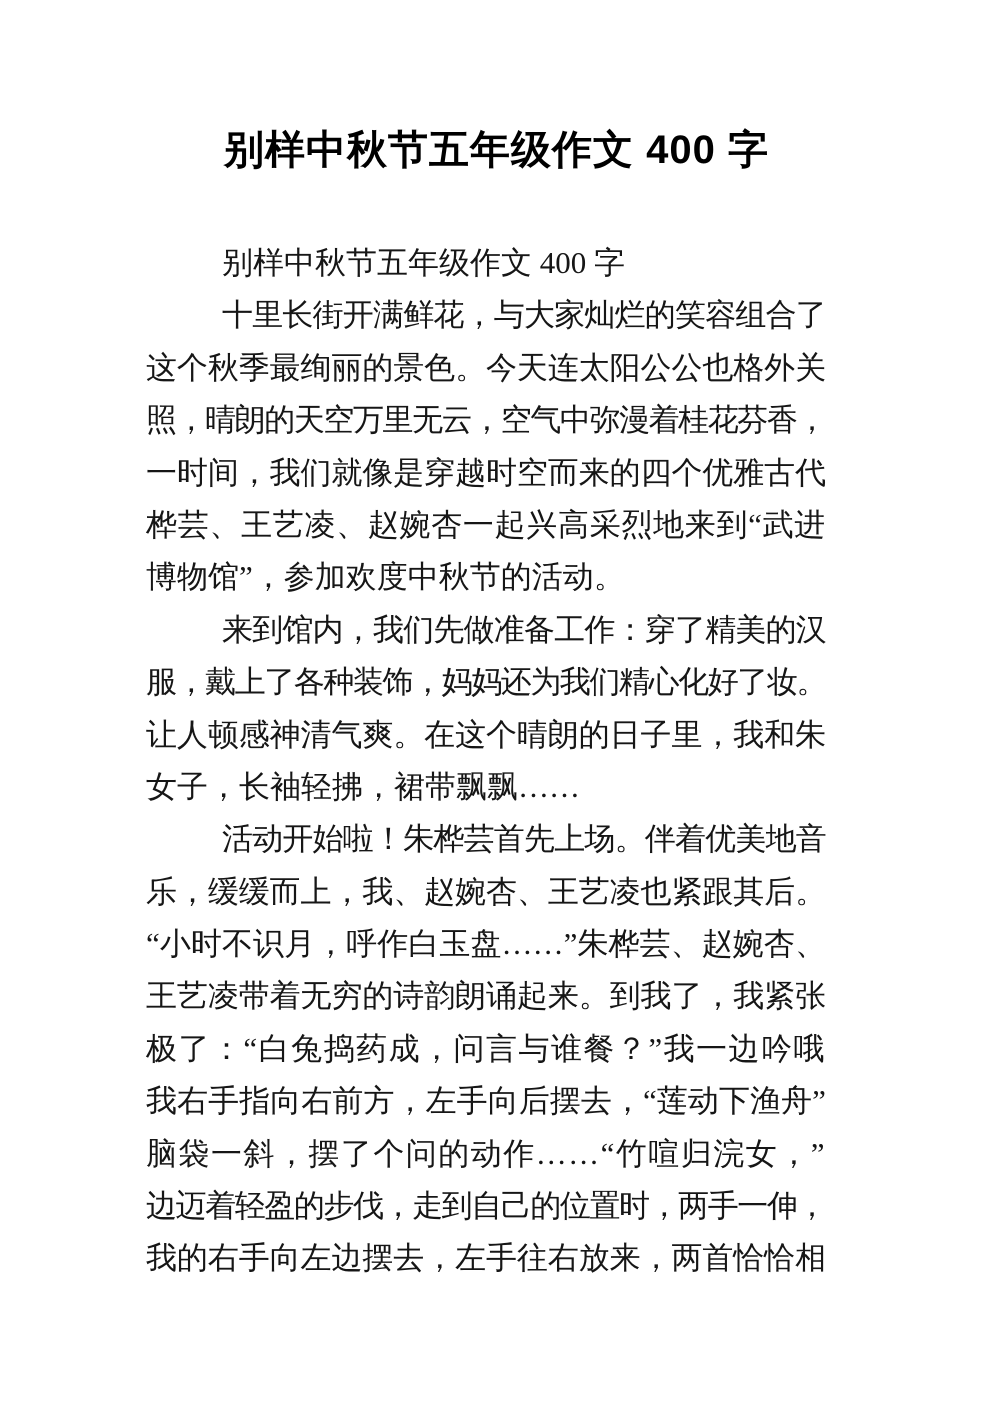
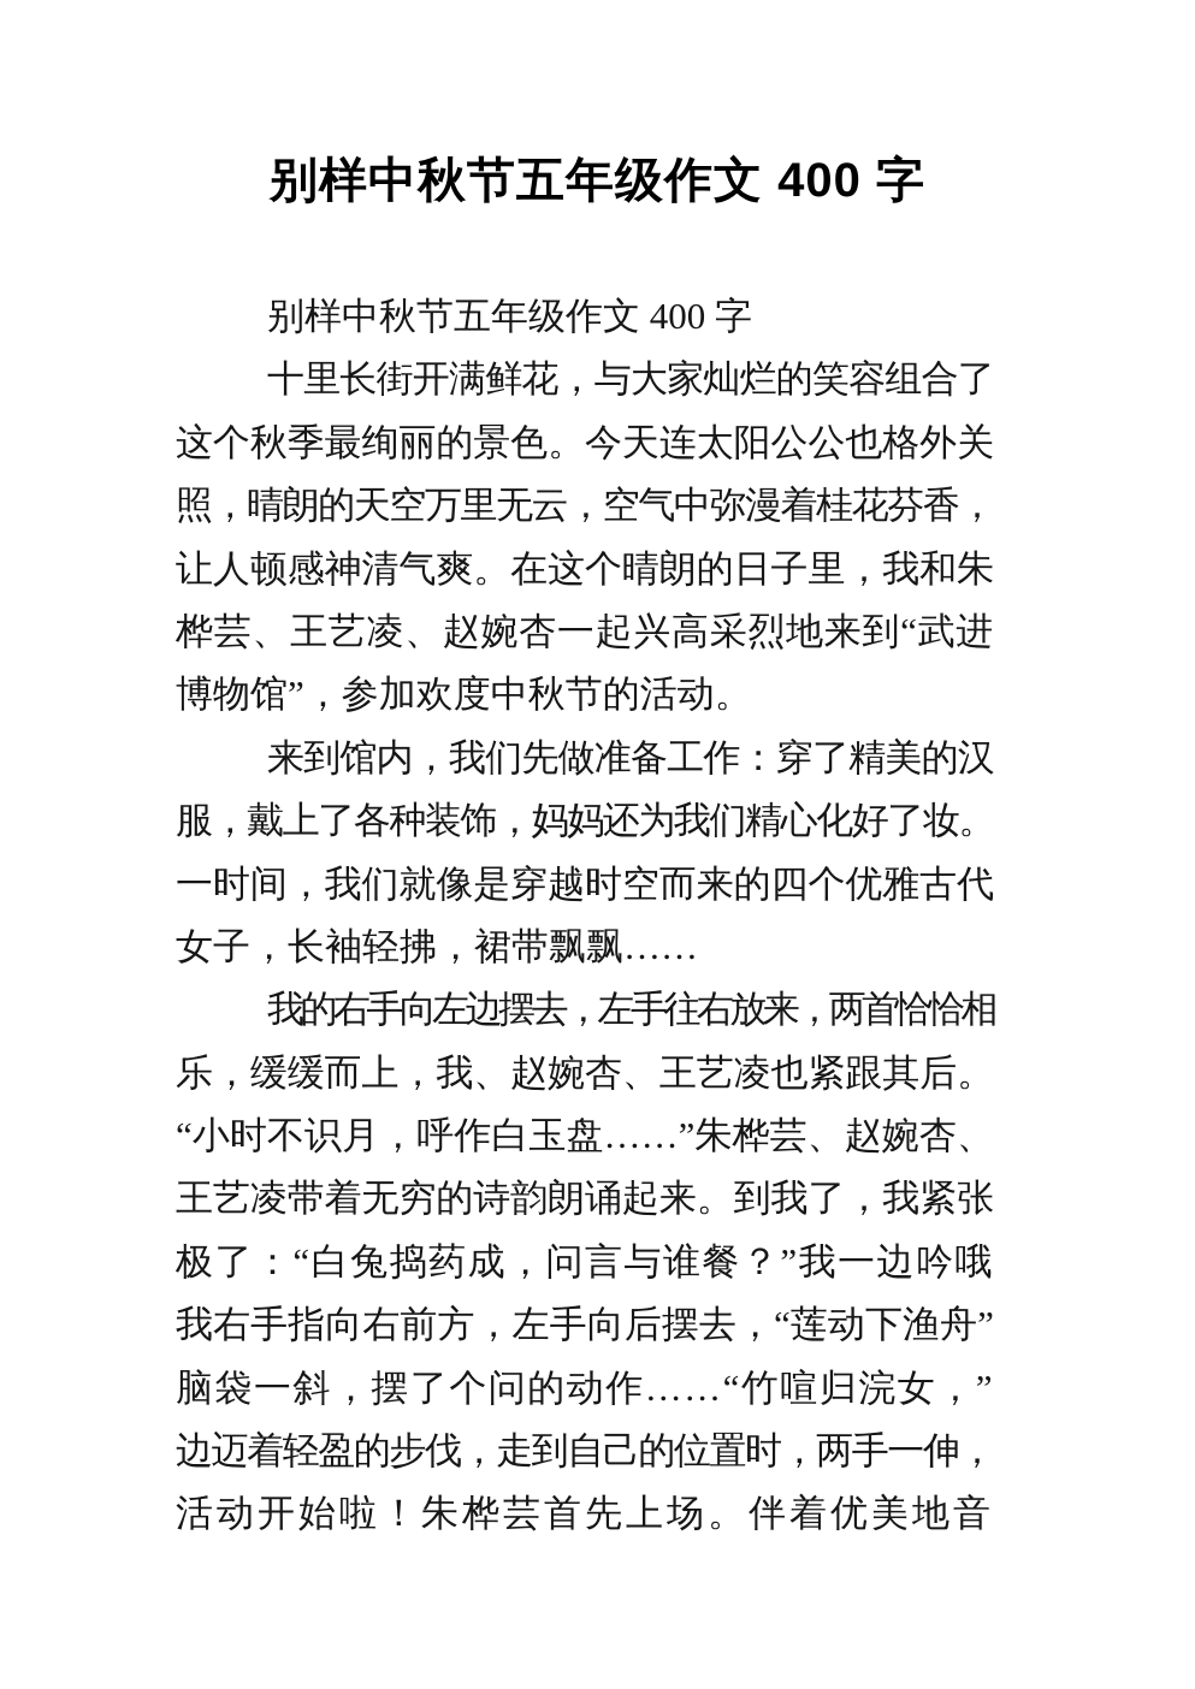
  别样中秋节五年级作文 400 字
  别样中秋节五年级作文 400 字
  十里长街开满鲜花，与大家灿烂的笑容组合了
  这个秋季最绚丽的景色。今天连太阳公公也格外关
  照，晴朗的天空万里无云，空气中弥漫着桂花芬香，
- 一时间，我们就像是穿越时空而来的四个优雅古代
+ 让人顿感神清气爽。在这个晴朗的日子里，我和朱
  桦芸、王艺凌、赵婉杏一起兴高采烈地来到“武进
  博物馆”，参加欢度中秋节的活动。
  来到馆内，我们先做准备工作：穿了精美的汉
  服，戴上了各种装饰，妈妈还为我们精心化好了妆。
- 让人顿感神清气爽。在这个晴朗的日子里，我和朱
+ 一时间，我们就像是穿越时空而来的四个优雅古代
  女子，长袖轻拂，裙带飘飘……
- 活动开始啦！朱桦芸首先上场。伴着优美地音
+ 我的右手向左边摆去，左手往右放来，两首恰恰相
  乐，缓缓而上，我、赵婉杏、王艺凌也紧跟其后。
  “小时不识月，呼作白玉盘……”朱桦芸、赵婉杏、
  王艺凌带着无穷的诗韵朗诵起来。到我了，我紧张
  极了：“白兔捣药成，问言与谁餐？”我一边吟哦
  我右手指向右前方，左手向后摆去，“莲动下渔舟”
  脑袋一斜，摆了个问的动作……“竹喧归浣女，”
  边迈着轻盈的步伐，走到自己的位置时，两手一伸，
- 我的右手向左边摆去，左手往右放来，两首恰恰相
+ 活动开始啦！朱桦芸首先上场。伴着优美地音
